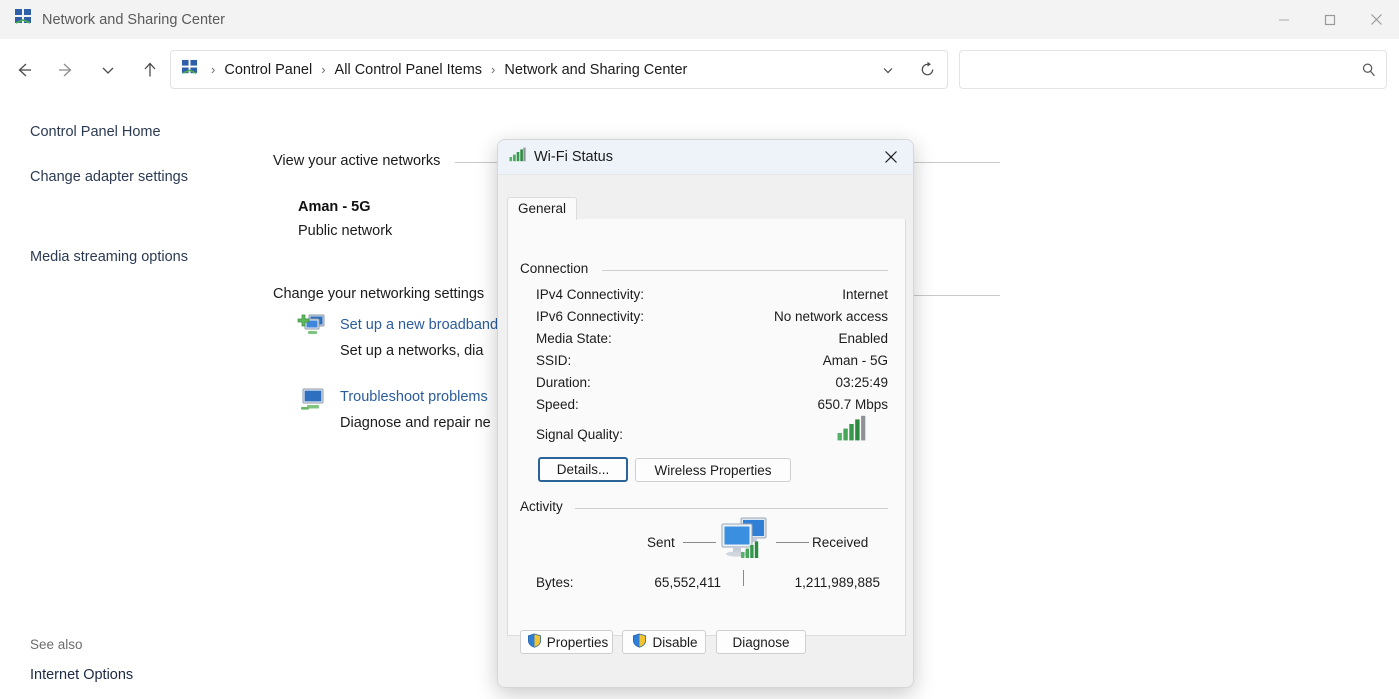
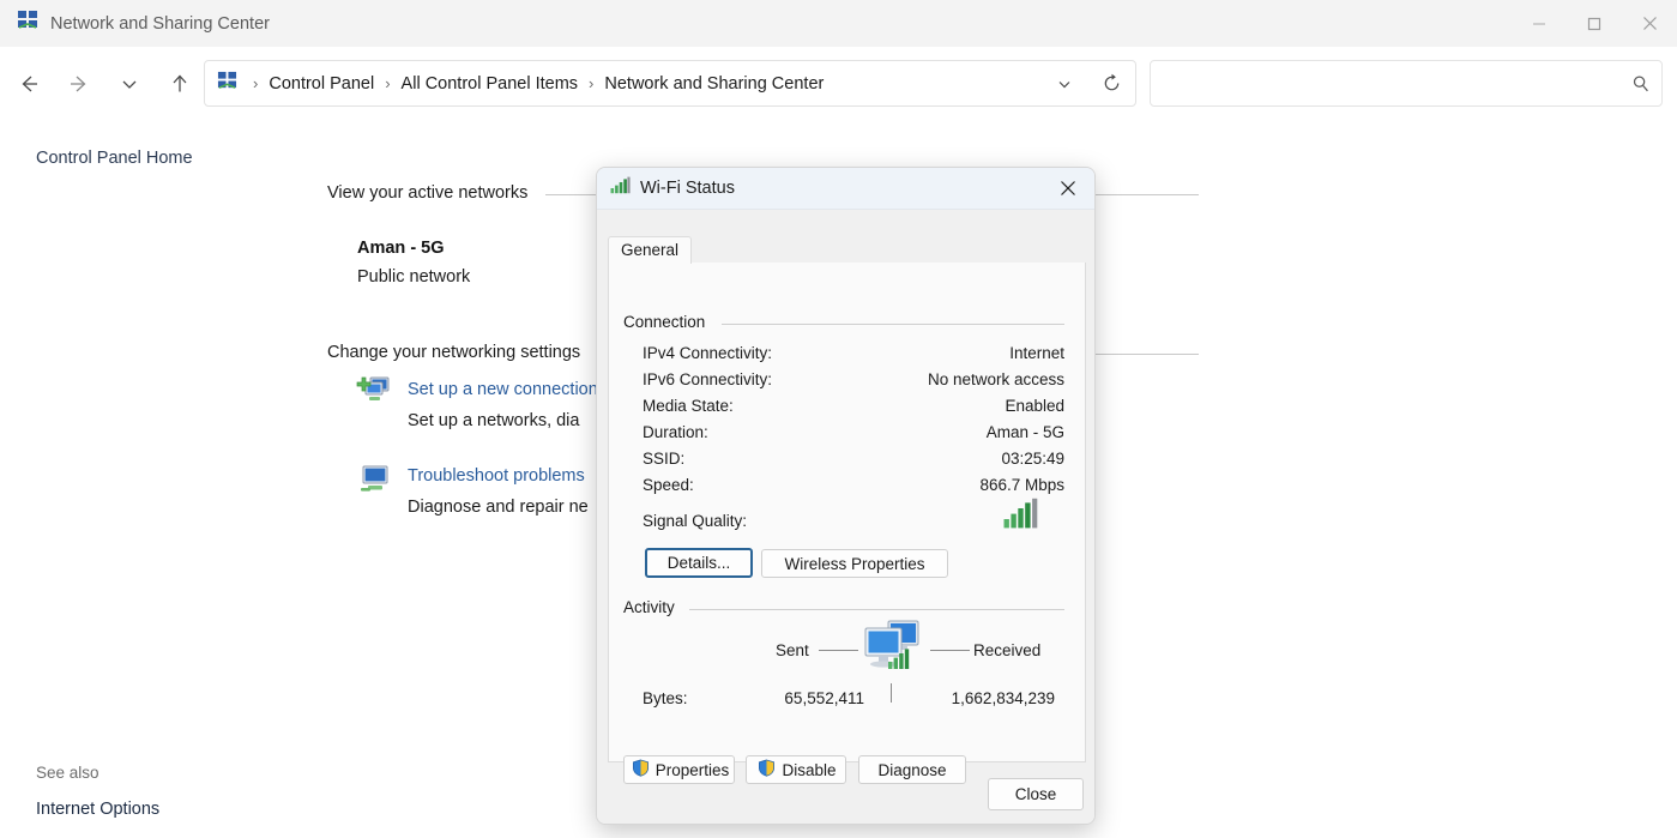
  Network and Sharing Center
  ›
  Control Panel
  ›
  All Control Panel Items
  ›
  Network and Sharing Center
  Control Panel Home
- Change adapter settings
- Media streaming options
  See also
  Internet Options
  View your active networks
  Aman - 5G
  Public network
  Change your networking settings
- Set up a new broadband
+ Set up a new connection
  Set up a networks, dia
  Troubleshoot problems
  Diagnose and repair ne
  Wi-Fi Status
  General
  Connection
  IPv4 Connectivity:
  Internet
  IPv6 Connectivity:
  No network access
  Media State:
  Enabled
- SSID:
+ Duration:
  Aman - 5G
- Duration:
+ SSID:
  03:25:49
  Speed:
- 650.7 Mbps
+ 866.7 Mbps
  Signal Quality:
  Details...
  Wireless Properties
  Activity
  Sent
  Received
  Bytes:
  65,552,411
- 1,211,989,885
+ 1,662,834,239
  Properties
  Disable
  Diagnose
+ Close
